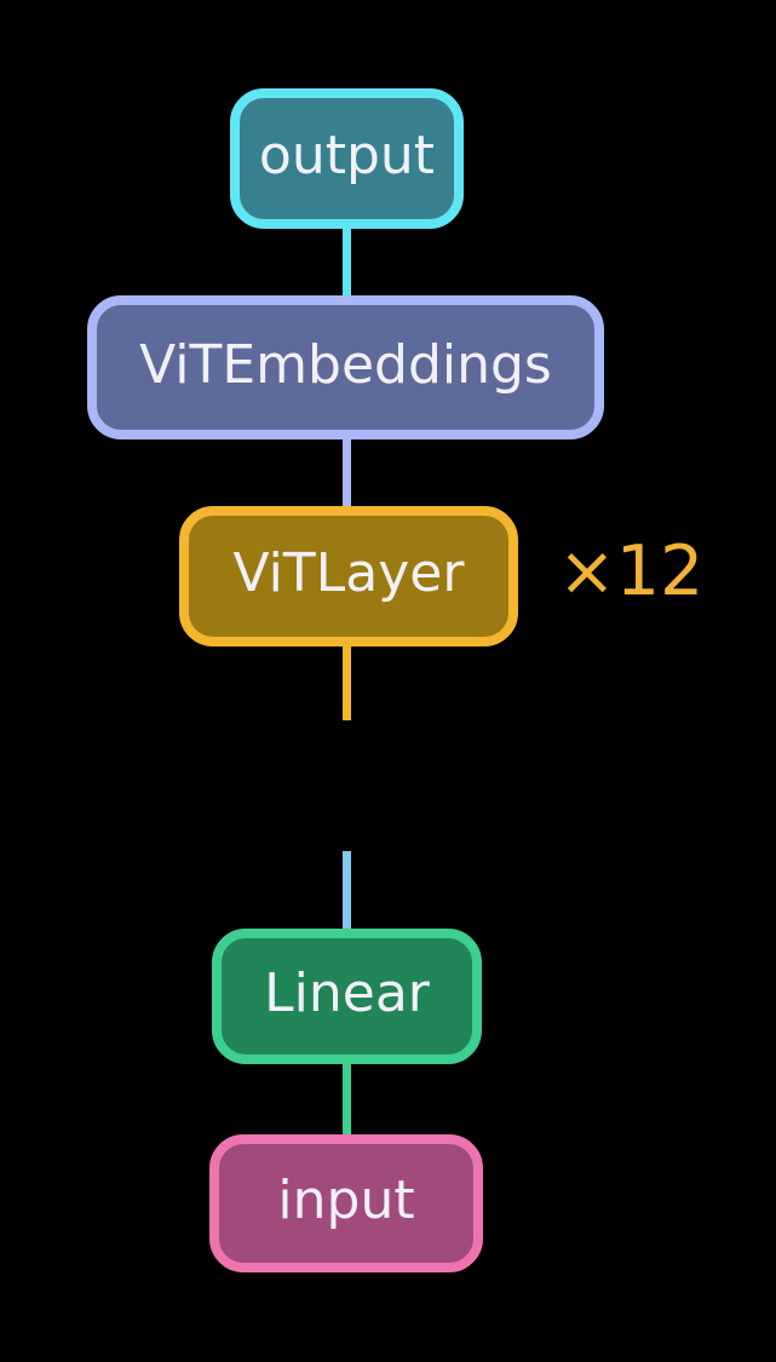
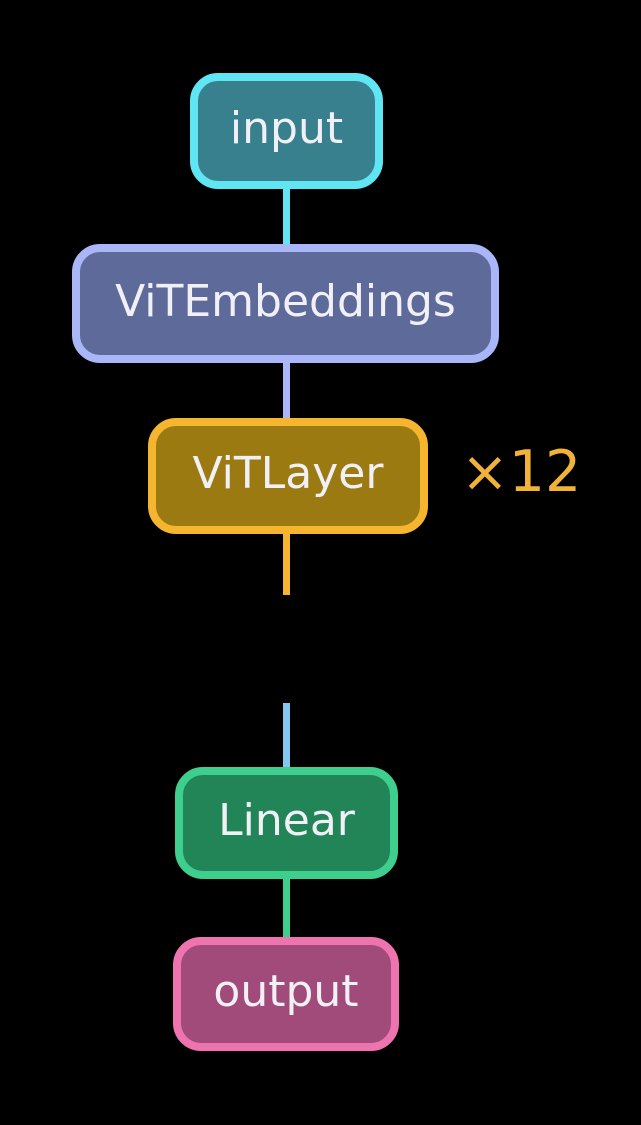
- output
+ input
  ViTEmbeddings
  ViTLayer
  Linear
- input
+ output
  ×12
